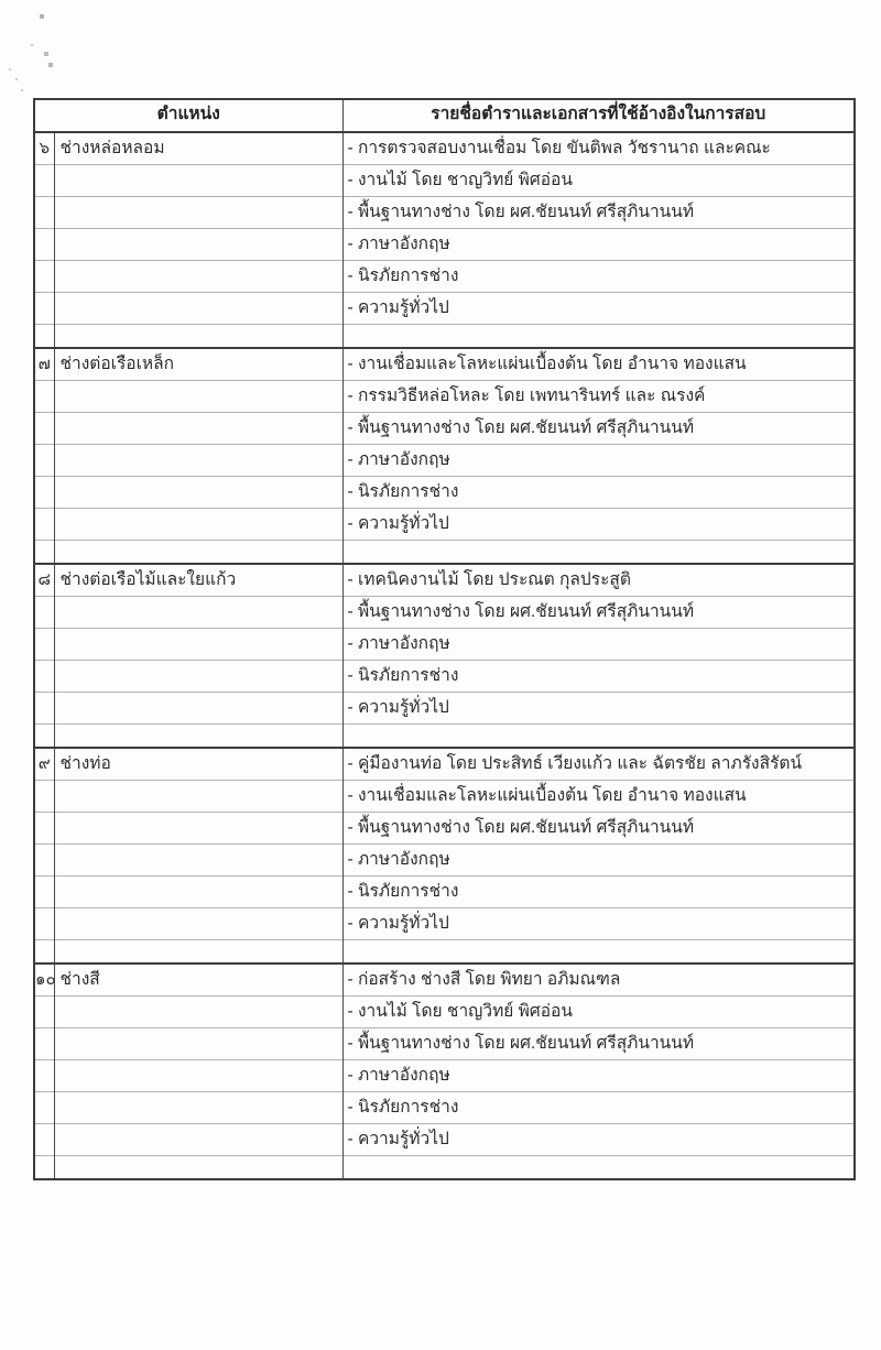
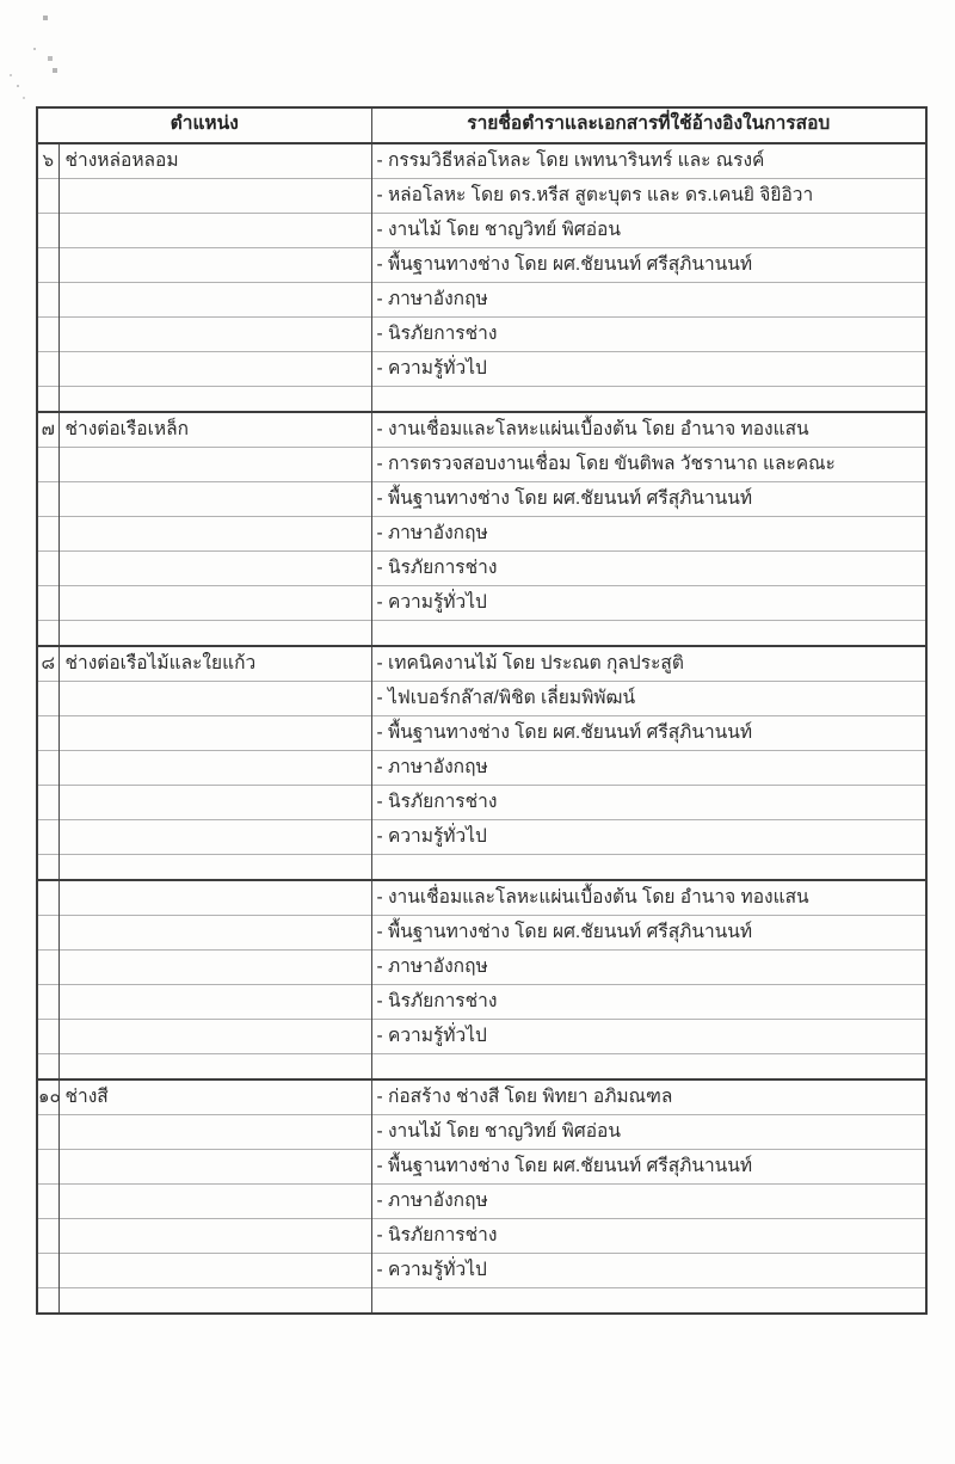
  ตำแหน่ง	รายชื่อตำราและเอกสารที่ใช้อ้างอิงในการสอบ
- ๖	ช่างหล่อหลอม	- การตรวจสอบงานเชื่อม โดย ขันติพล วัชรานาถ และคณะ
+ ๖	ช่างหล่อหลอม	- กรรมวิธีหล่อโหละ โดย เพทนารินทร์ และ ณรงค์
+ 		- หล่อโลหะ โดย ดร.หรีส สูตะบุตร และ ดร.เคนยิ จิยิอิวา
  		- งานไม้ โดย ชาญวิทย์ พิศอ่อน
  		- พื้นฐานทางช่าง โดย ผศ.ชัยนนท์ ศรีสุภินานนท์
  		- ภาษาอังกฤษ
  		- นิรภัยการช่าง
  		- ความรู้ทั่วไป
  ๗	ช่างต่อเรือเหล็ก	- งานเชื่อมและโลหะแผ่นเบื้องต้น โดย อำนาจ ทองแสน
- 		- กรรมวิธีหล่อโหละ โดย เพทนารินทร์ และ ณรงค์
+ 		- การตรวจสอบงานเชื่อม โดย ขันติพล วัชรานาถ และคณะ
  		- พื้นฐานทางช่าง โดย ผศ.ชัยนนท์ ศรีสุภินานนท์
  		- ภาษาอังกฤษ
  		- นิรภัยการช่าง
  		- ความรู้ทั่วไป
  ๘	ช่างต่อเรือไม้และใยแก้ว	- เทคนิคงานไม้ โดย ประณต กุลประสูติ
+ 		- ไฟเบอร์กล๊าส/พิชิต เลี่ยมพิพัฒน์
  		- พื้นฐานทางช่าง โดย ผศ.ชัยนนท์ ศรีสุภินานนท์
  		- ภาษาอังกฤษ
  		- นิรภัยการช่าง
  		- ความรู้ทั่วไป
- ๙	ช่างท่อ	- คู่มืองานท่อ โดย ประสิทธ์ เวียงแก้ว และ ฉัตรชัย ลาภรังสิรัตน์
  		- งานเชื่อมและโลหะแผ่นเบื้องต้น โดย อำนาจ ทองแสน
  		- พื้นฐานทางช่าง โดย ผศ.ชัยนนท์ ศรีสุภินานนท์
  		- ภาษาอังกฤษ
  		- นิรภัยการช่าง
  		- ความรู้ทั่วไป
  ๑๐	ช่างสี	- ก่อสร้าง ช่างสี โดย พิทยา อภิมณฑล
  		- งานไม้ โดย ชาญวิทย์ พิศอ่อน
  		- พื้นฐานทางช่าง โดย ผศ.ชัยนนท์ ศรีสุภินานนท์
  		- ภาษาอังกฤษ
  		- นิรภัยการช่าง
  		- ความรู้ทั่วไป
